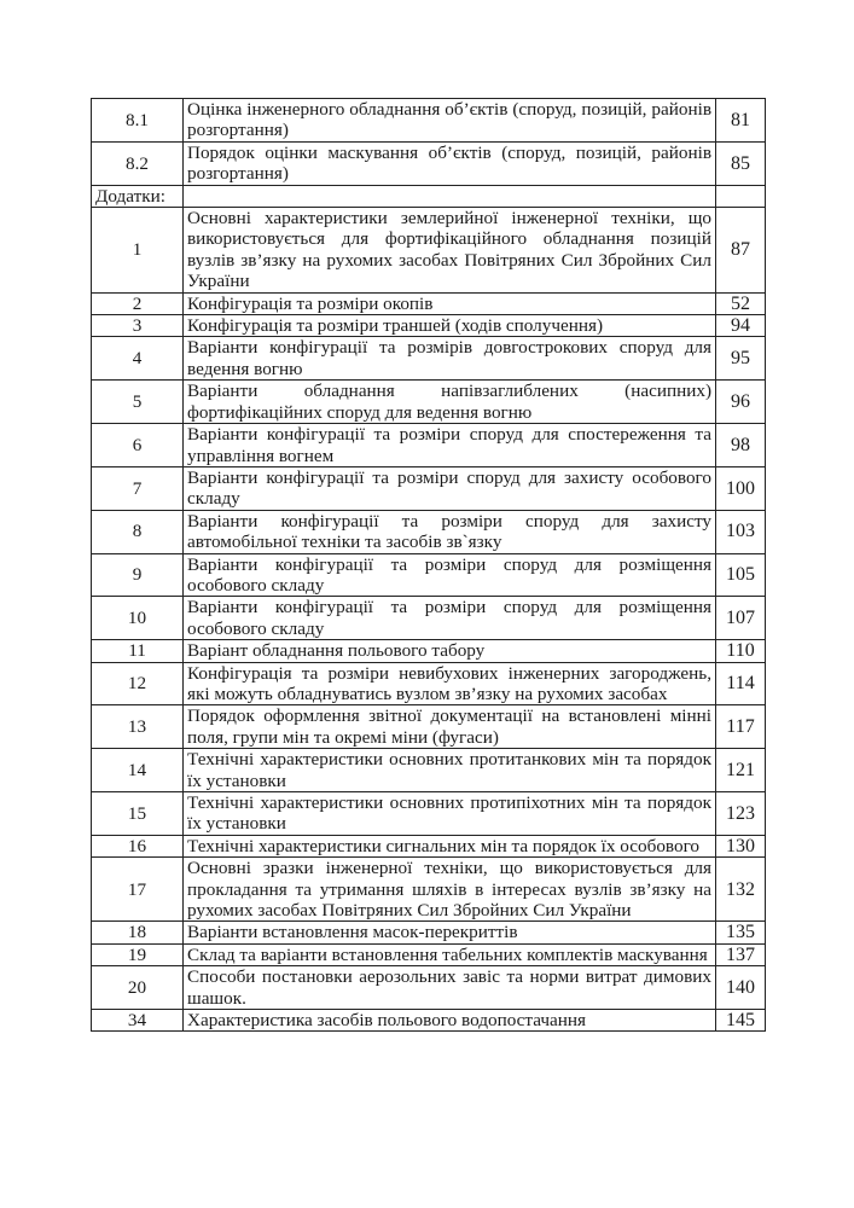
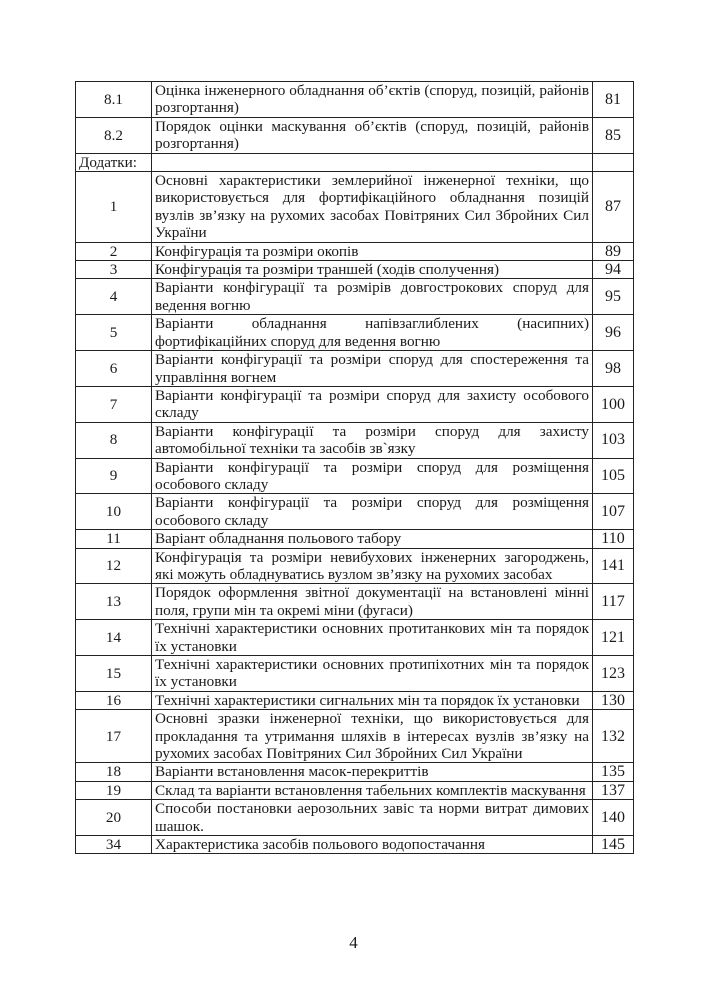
  8.1	Оцінка інженерного обладнання об’єктів (споруд, позицій, районів розгортання)	81
  8.2	Порядок оцінки маскування об’єктів (споруд, позицій, районів розгортання)	85
  Додатки:
  1	Основні характеристики землерийної інженерної техніки, що використовується для фортифікаційного обладнання позицій вузлів зв’язку на рухомих засобах Повітряних Сил Збройних Сил України	87
- 2	Конфігурація та розміри окопів	52
+ 2	Конфігурація та розміри окопів	89
  3	Конфігурація та розміри траншей (ходів сполучення)	94
  4	Варіанти конфігурації та розмірів довгострокових споруд для ведення вогню	95
  5	Варіанти обладнання напівзаглиблених (насипних) фортифікаційних споруд для ведення вогню	96
  6	Варіанти конфігурації та розміри споруд для спостереження та управління вогнем	98
  7	Варіанти конфігурації та розміри споруд для захисту особового складу	100
  8	Варіанти конфігурації та розміри споруд для захисту автомобільної техніки та засобів зв`язку	103
  9	Варіанти конфігурації та розміри споруд для розміщення особового складу	105
  10	Варіанти конфігурації та розміри споруд для розміщення особового складу	107
  11	Варіант обладнання польового табору	110
- 12	Конфігурація та розміри невибухових інженерних загороджень, які можуть обладнуватись вузлом зв’язку на рухомих засобах	114
+ 12	Конфігурація та розміри невибухових інженерних загороджень, які можуть обладнуватись вузлом зв’язку на рухомих засобах	141
  13	Порядок оформлення звітної документації на встановлені мінні поля, групи мін та окремі міни (фугаси)	117
  14	Технічні характеристики основних протитанкових мін та порядок їх установки	121
  15	Технічні характеристики основних протипіхотних мін та порядок їх установки	123
- 16	Технічні характеристики сигнальних мін та порядок їх особового	130
+ 16	Технічні характеристики сигнальних мін та порядок їх установки	130
  17	Основні зразки інженерної техніки, що використовується для прокладання та утримання шляхів в інтересах вузлів зв’язку на рухомих засобах Повітряних Сил Збройних Сил України	132
  18	Варіанти встановлення масок-перекриттів	135
  19	Склад та варіанти встановлення табельних комплектів маскування	137
  20	Способи постановки аерозольних завіс та норми витрат димових шашок.	140
  34	Характеристика засобів польового водопостачання	145
+ 4
